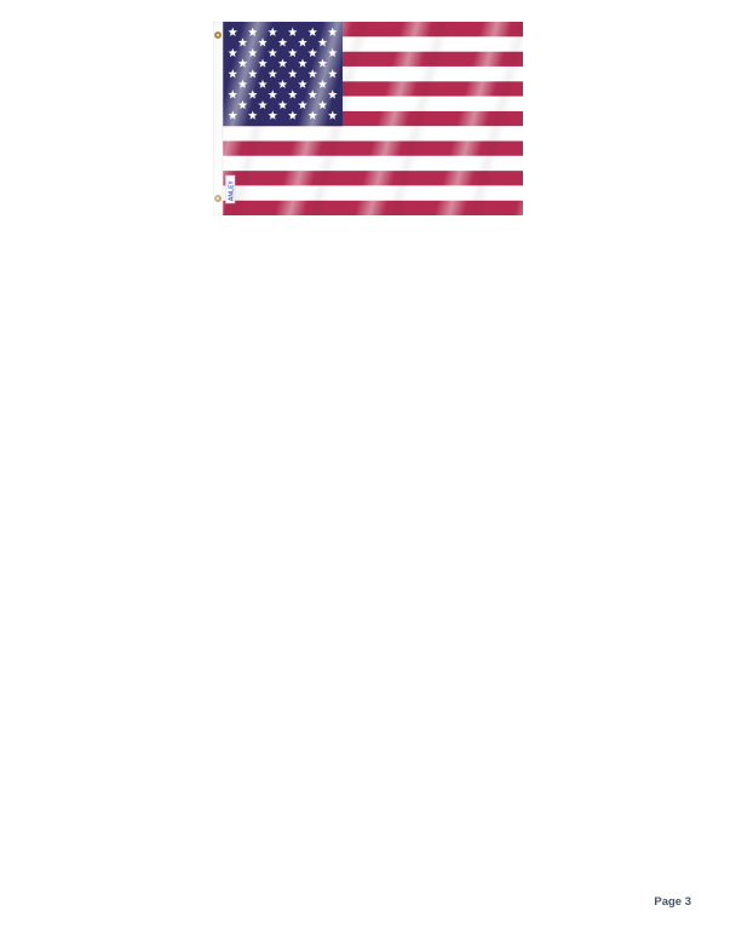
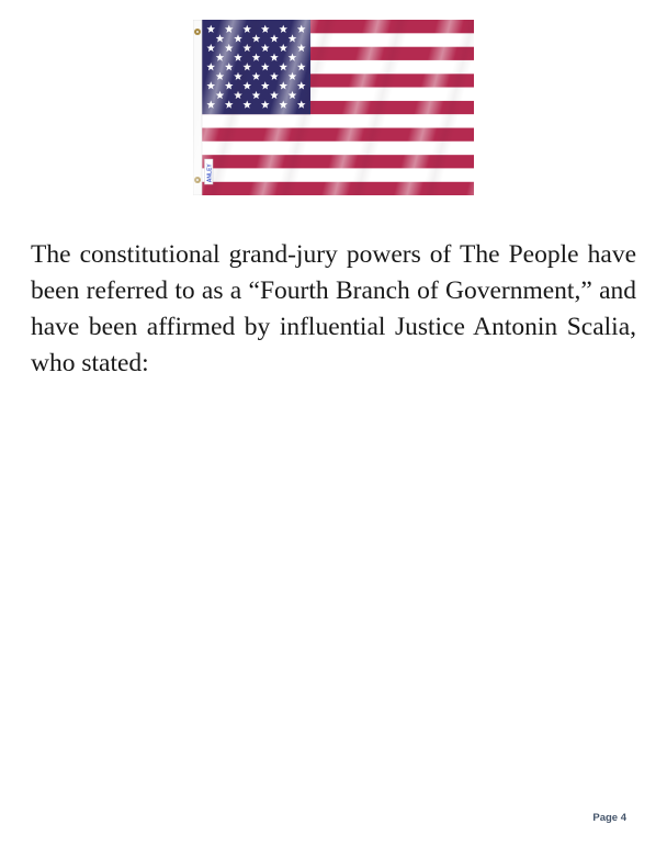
+ The constitutional grand-jury powers of The People have been referred to as a “Fourth Branch of Government,” and have been affirmed by influential Justice Antonin Scalia, who stated:
- Page 3
+ Page 4
